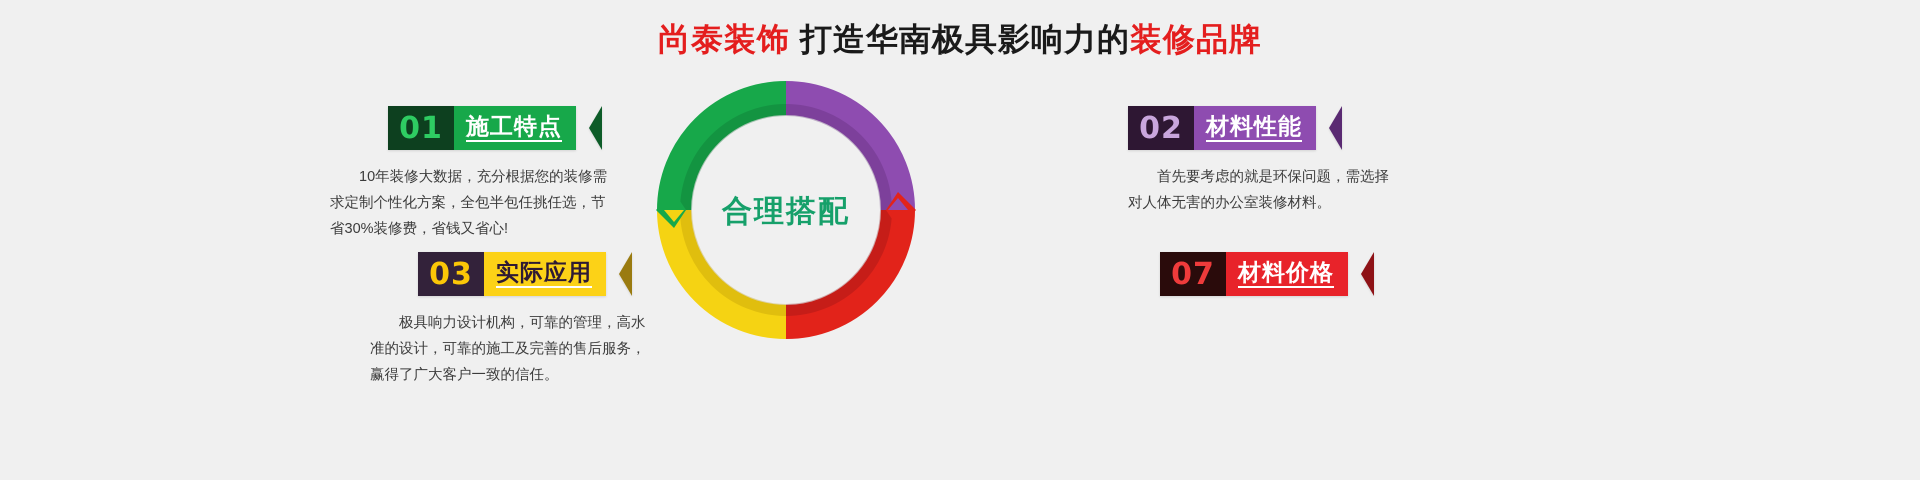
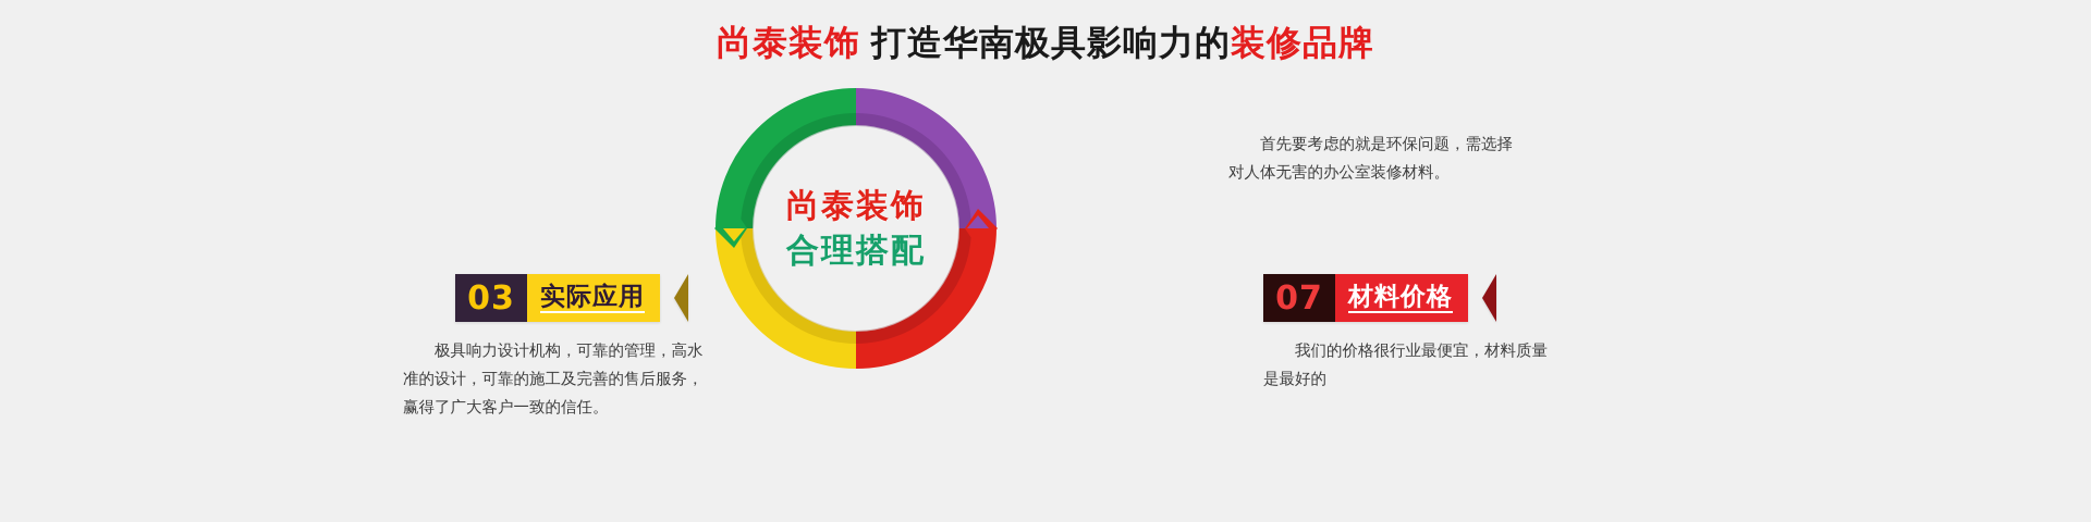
  尚泰装饰 打造华南极具影响力的装修品牌
+ 尚泰装饰
  合理搭配
- 01
- 施工特点
- 10年装修大数据，充分根据您的装修需求定制个性化方案，全包半包任挑任选，节省30%装修费，省钱又省心!
- 02
- 材料性能
  首先要考虑的就是环保问题，需选择对人体无害的办公室装修材料。
  03
  实际应用
  极具响力设计机构，可靠的管理，高水准的设计，可靠的施工及完善的售后服务，赢得了广大客户一致的信任。
  07
  材料价格
+ 我们的价格很行业最便宜，材料质量是最好的
